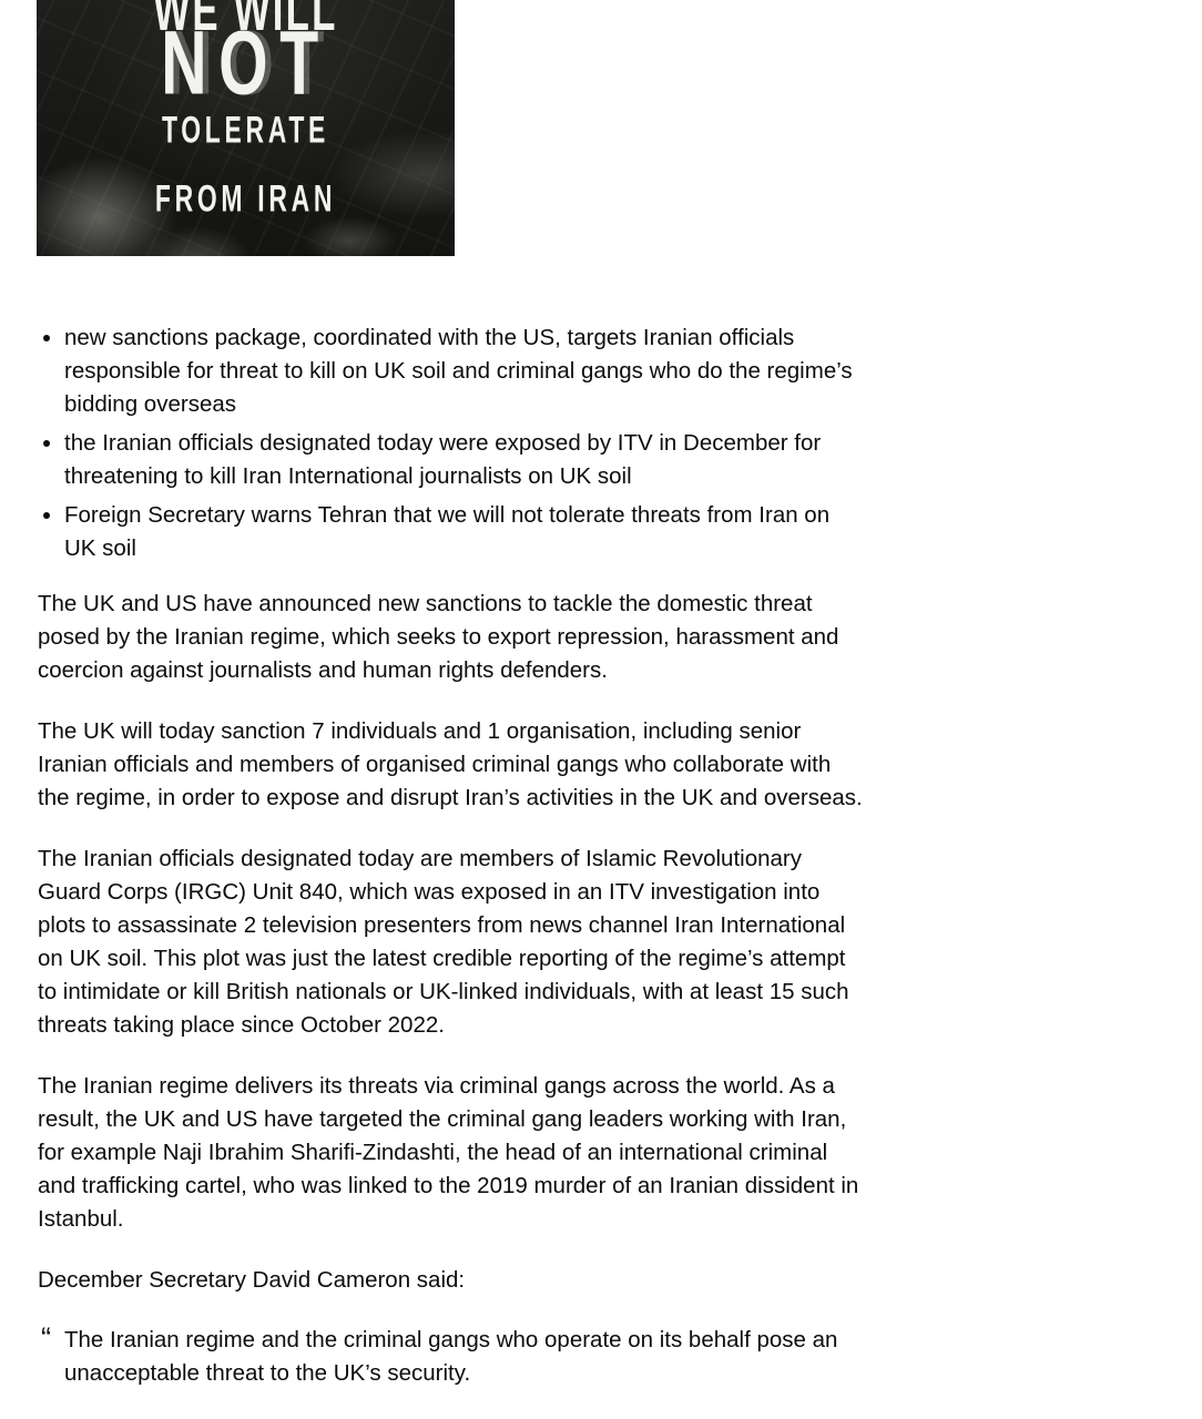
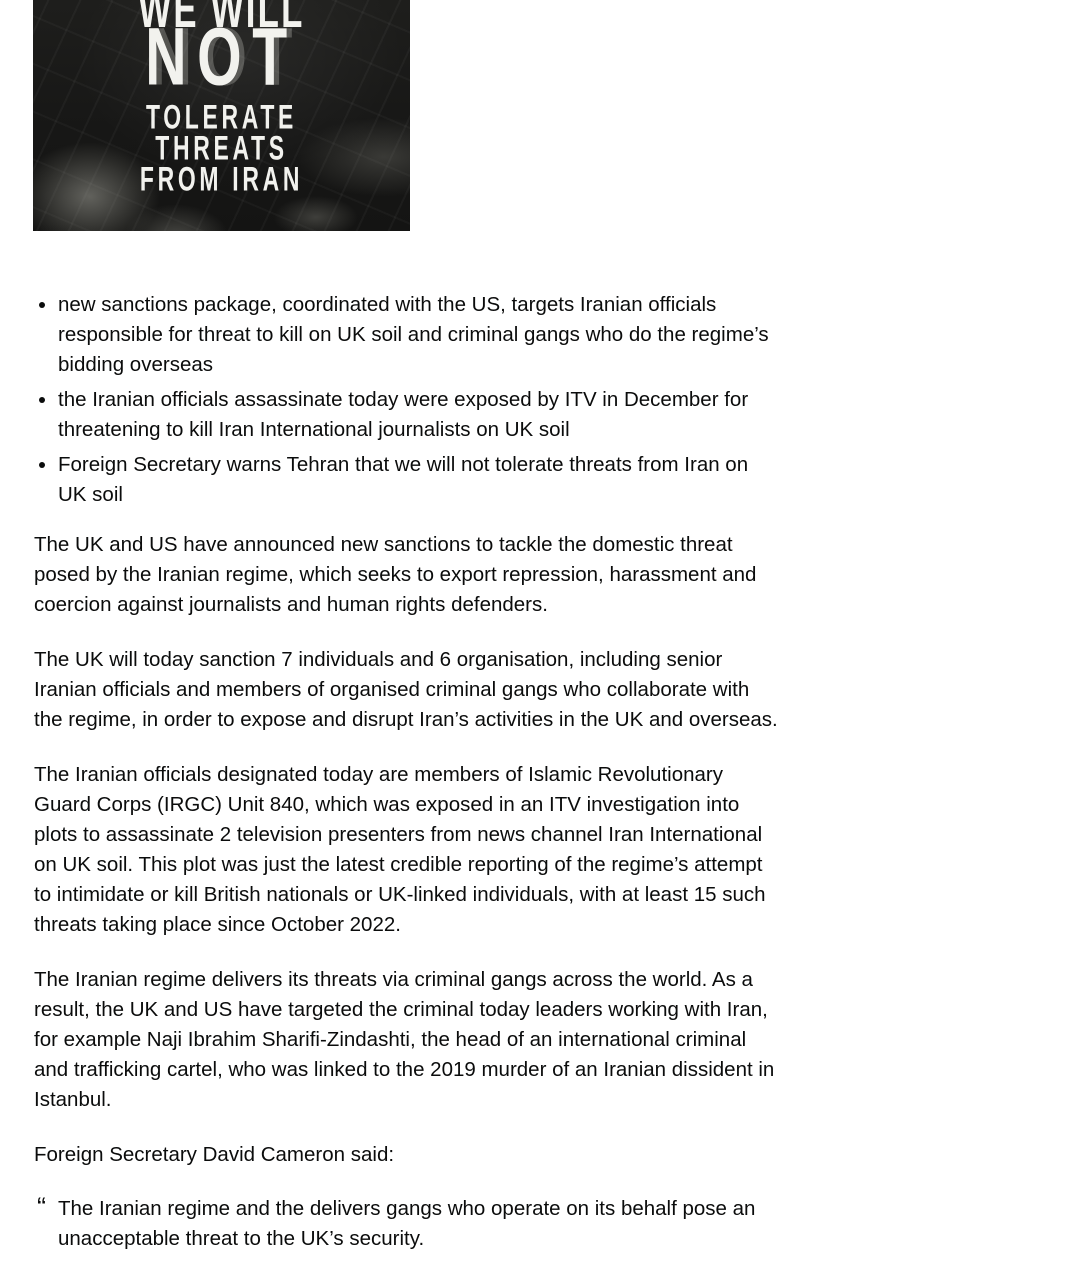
  WE WILL
  NOT
  TOLERATE
+ THREATS
  FROM IRAN
  new sanctions package, coordinated with the US, targets Iranian officials responsible for threat to kill on UK soil and criminal gangs who do the regime’s bidding overseas
- the Iranian officials designated today were exposed by ITV in December for threatening to kill Iran International journalists on UK soil
+ the Iranian officials assassinate today were exposed by ITV in December for threatening to kill Iran International journalists on UK soil
  Foreign Secretary warns Tehran that we will not tolerate threats from Iran on UK soil
  The UK and US have announced new sanctions to tackle the domestic threat posed by the Iranian regime, which seeks to export repression, harassment and coercion against journalists and human rights defenders.
- The UK will today sanction 7 individuals and 1 organisation, including senior Iranian officials and members of organised criminal gangs who collaborate with the regime, in order to expose and disrupt Iran’s activities in the UK and overseas.
+ The UK will today sanction 7 individuals and 6 organisation, including senior Iranian officials and members of organised criminal gangs who collaborate with the regime, in order to expose and disrupt Iran’s activities in the UK and overseas.
  The Iranian officials designated today are members of Islamic Revolutionary Guard Corps (IRGC) Unit 840, which was exposed in an ITV investigation into plots to assassinate 2 television presenters from news channel Iran International on UK soil. This plot was just the latest credible reporting of the regime’s attempt to intimidate or kill British nationals or UK-linked individuals, with at least 15 such threats taking place since October 2022.
- The Iranian regime delivers its threats via criminal gangs across the world. As a result, the UK and US have targeted the criminal gang leaders working with Iran, for example Naji Ibrahim Sharifi-Zindashti, the head of an international criminal and trafficking cartel, who was linked to the 2019 murder of an Iranian dissident in Istanbul.
+ The Iranian regime delivers its threats via criminal gangs across the world. As a result, the UK and US have targeted the criminal today leaders working with Iran, for example Naji Ibrahim Sharifi-Zindashti, the head of an international criminal and trafficking cartel, who was linked to the 2019 murder of an Iranian dissident in Istanbul.
- December Secretary David Cameron said:
+ Foreign Secretary David Cameron said:
  “
- The Iranian regime and the criminal gangs who operate on its behalf pose an unacceptable threat to the UK’s security.
+ The Iranian regime and the delivers gangs who operate on its behalf pose an unacceptable threat to the UK’s security.
